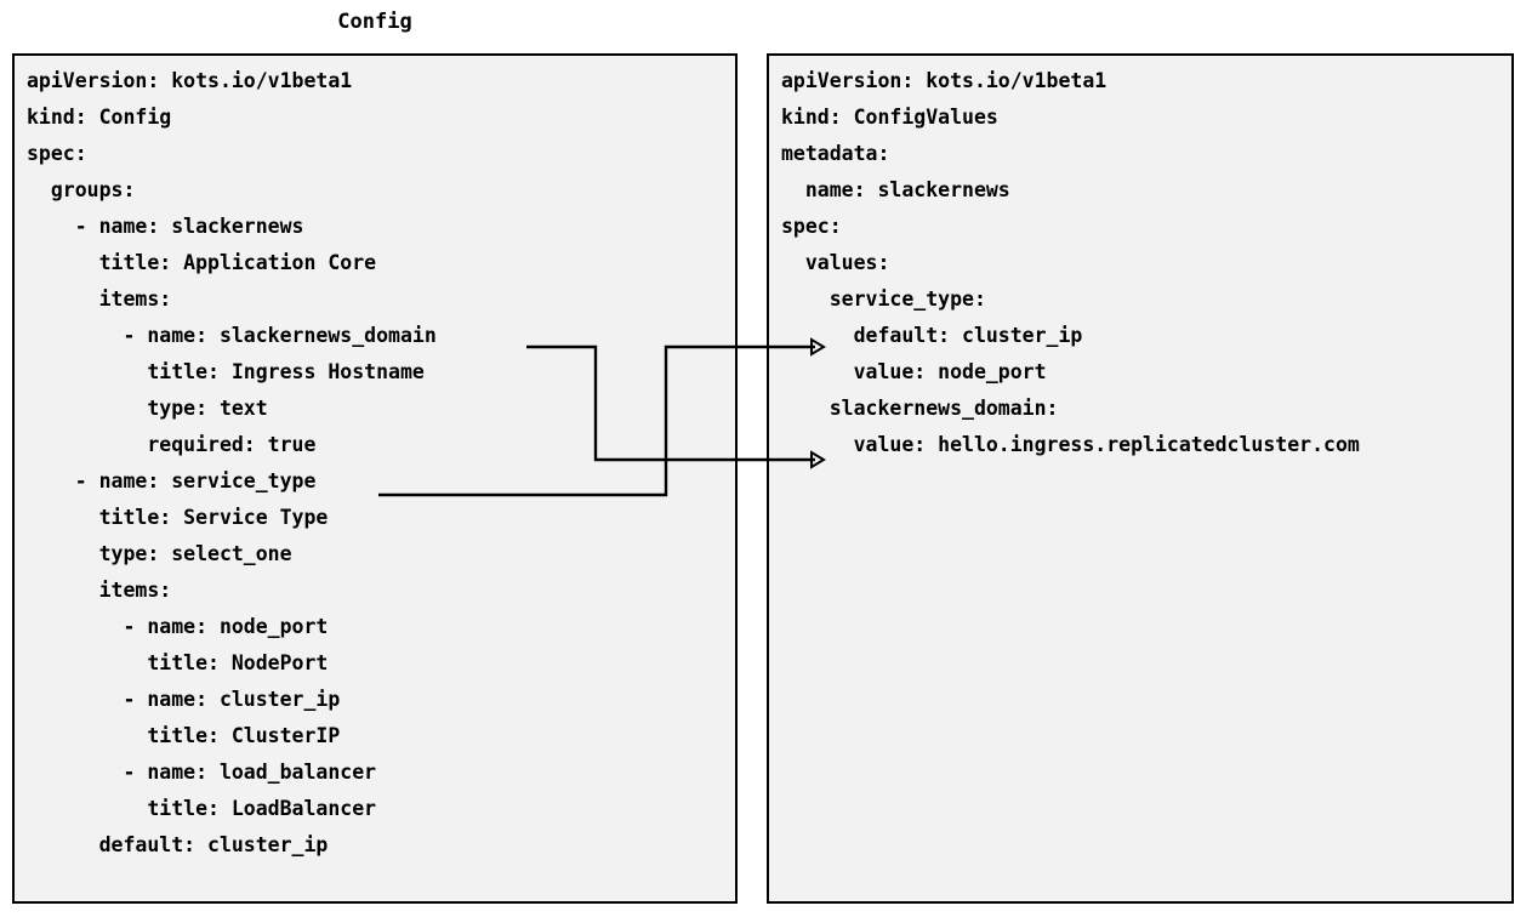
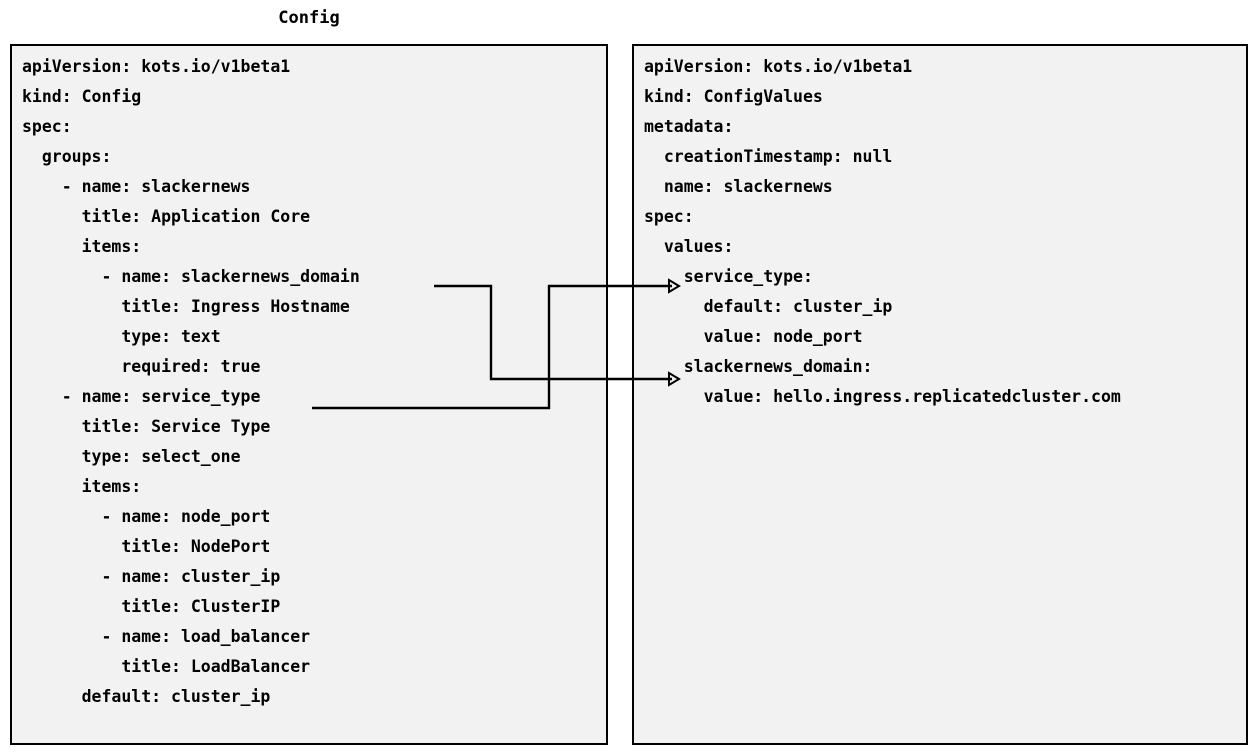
  Config
  apiVersion: kots.io/v1beta1
  kind: Config
  spec:
  groups:
  - name: slackernews
  title: Application Core
  items:
  - name: slackernews_domain
  title: Ingress Hostname
  type: text
  required: true
  - name: service_type
  title: Service Type
  type: select_one
  items:
  - name: node_port
  title: NodePort
  - name: cluster_ip
  title: ClusterIP
  - name: load_balancer
  title: LoadBalancer
  default: cluster_ip
  apiVersion: kots.io/v1beta1
  kind: ConfigValues
  metadata:
+ creationTimestamp: null
  name: slackernews
  spec:
  values:
  service_type:
  default: cluster_ip
  value: node_port
  slackernews_domain:
  value: hello.ingress.replicatedcluster.com
